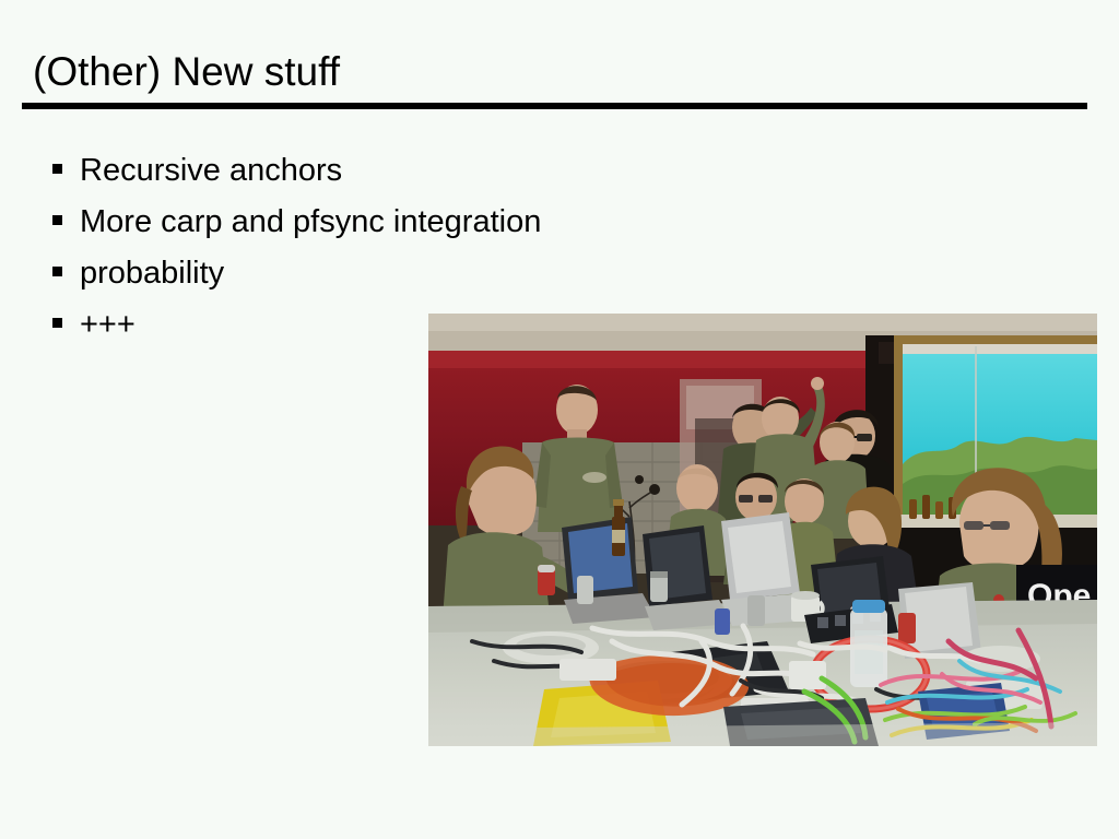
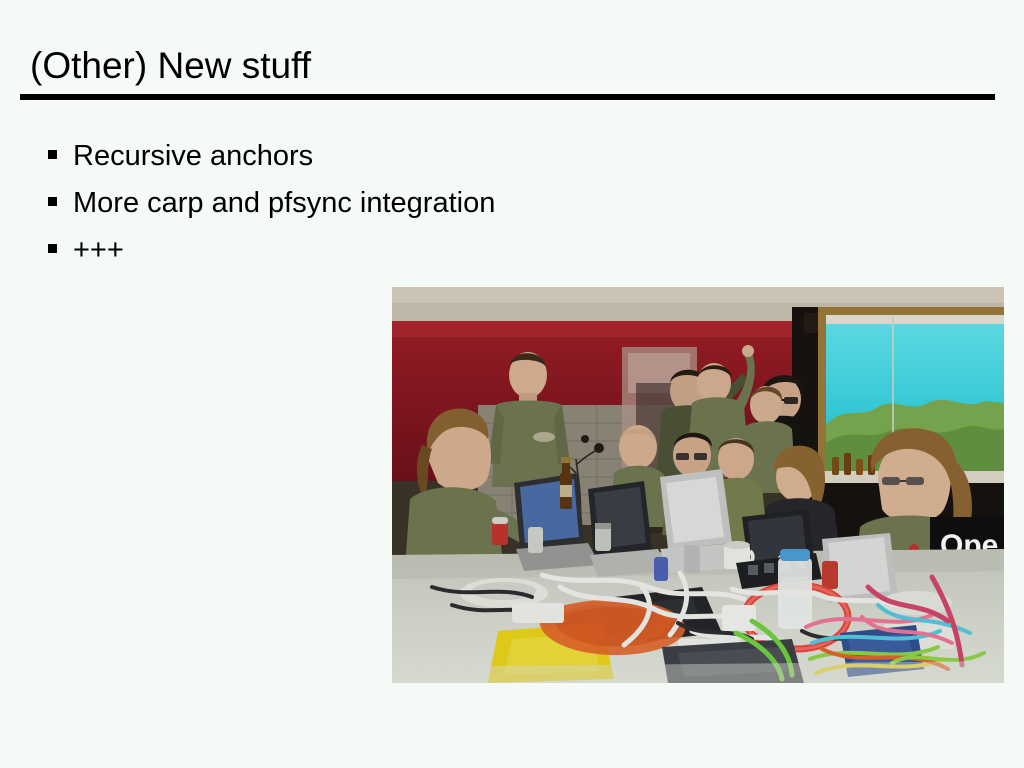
  (Other) New stuff
  Recursive anchors
  More carp and pfsync integration
- probability
  +++
  Ope
